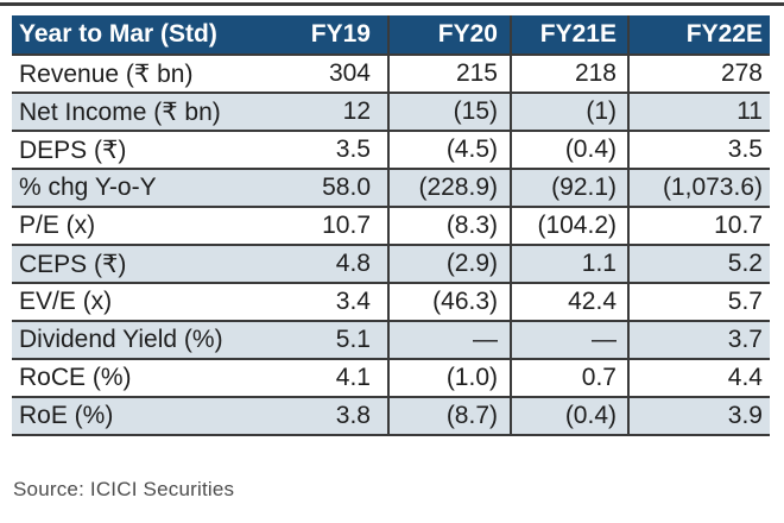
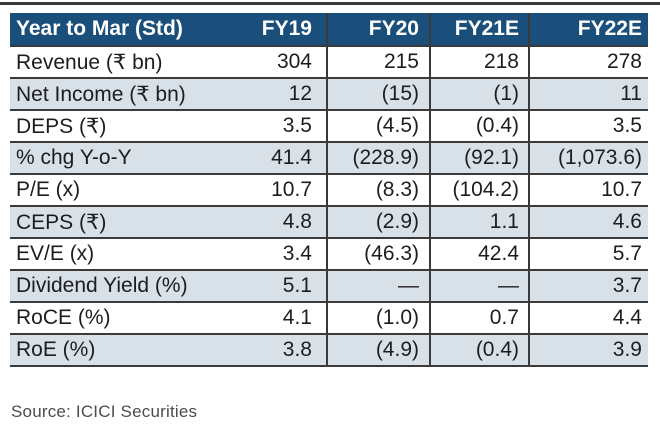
  Year to Mar (Std)	FY19	FY20	FY21E	FY22E
  Revenue (₹ bn)	304	215	218	278
  Net Income (₹ bn)	12	(15)	(1)	11
  DEPS (₹)	3.5	(4.5)	(0.4)	3.5
- % chg Y-o-Y	58.0	(228.9)	(92.1)	(1,073.6)
+ % chg Y-o-Y	41.4	(228.9)	(92.1)	(1,073.6)
  P/E (x)	10.7	(8.3)	(104.2)	10.7
- CEPS (₹)	4.8	(2.9)	1.1	5.2
+ CEPS (₹)	4.8	(2.9)	1.1	4.6
  EV/E (x)	3.4	(46.3)	42.4	5.7
  Dividend Yield (%)	5.1	—	—	3.7
  RoCE (%)	4.1	(1.0)	0.7	4.4
- RoE (%)	3.8	(8.7)	(0.4)	3.9
+ RoE (%)	3.8	(4.9)	(0.4)	3.9
  Source: ICICI Securities
